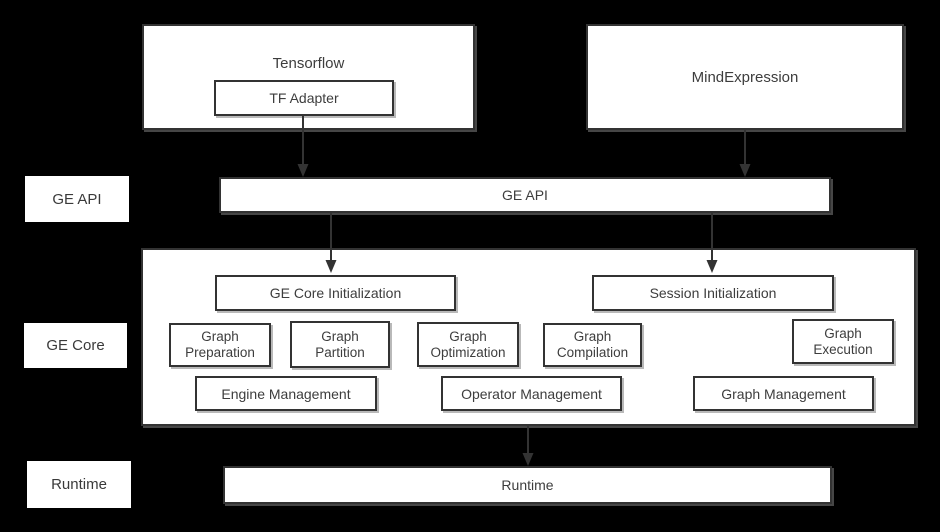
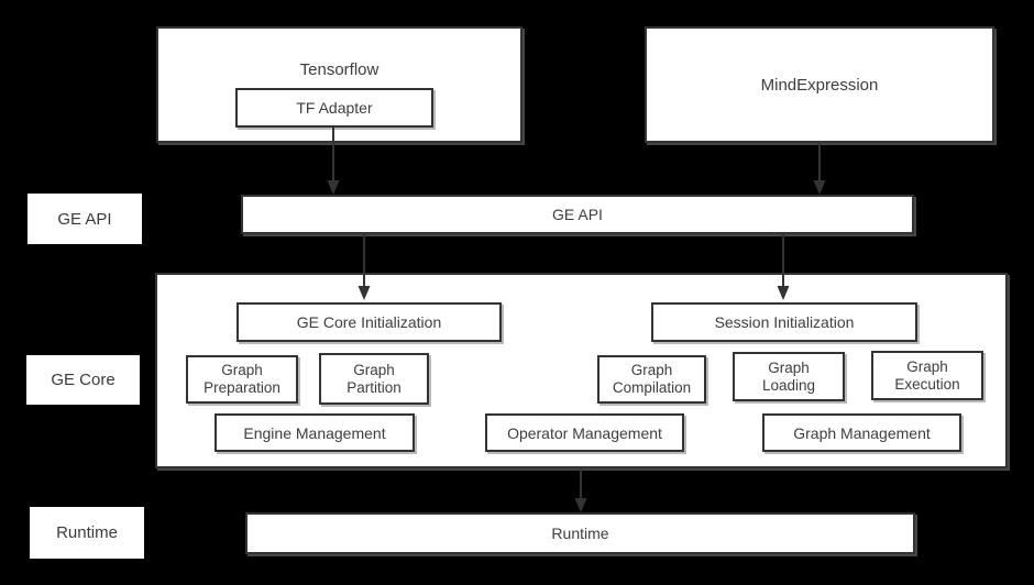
  GE API
  GE Core
  Runtime
  Tensorflow
  TF Adapter
  MindExpression
  GE API
  GE Core Initialization
  Session Initialization
  Graph Preparation
  Graph Partition
- Graph Optimization
  Graph Compilation
+ Graph Loading
  Graph Execution
  Engine Management
  Operator Management
  Graph Management
  Runtime
